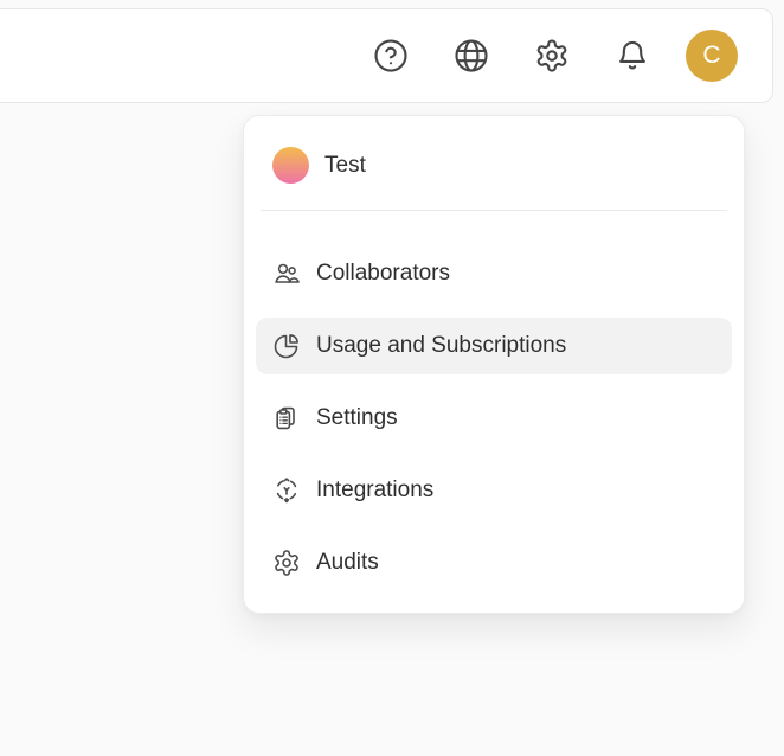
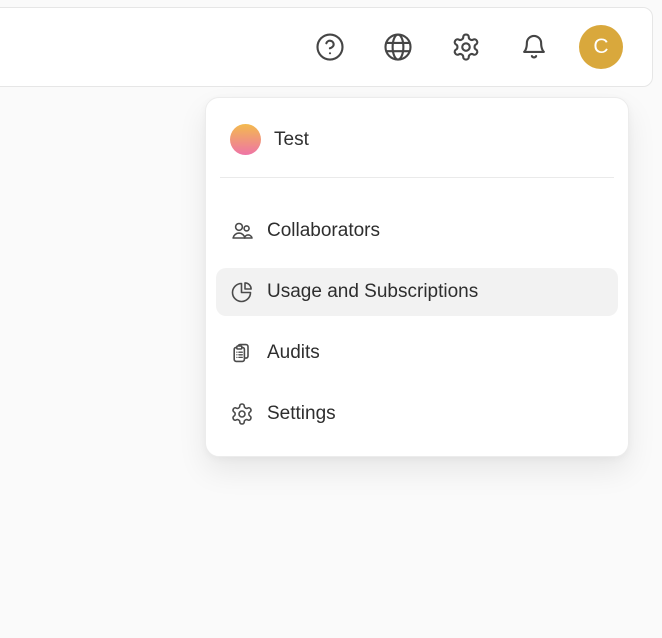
  C
  Test
  Collaborators
  Usage and Subscriptions
- Settings
+ Audits
- Integrations
- Audits
+ Settings
